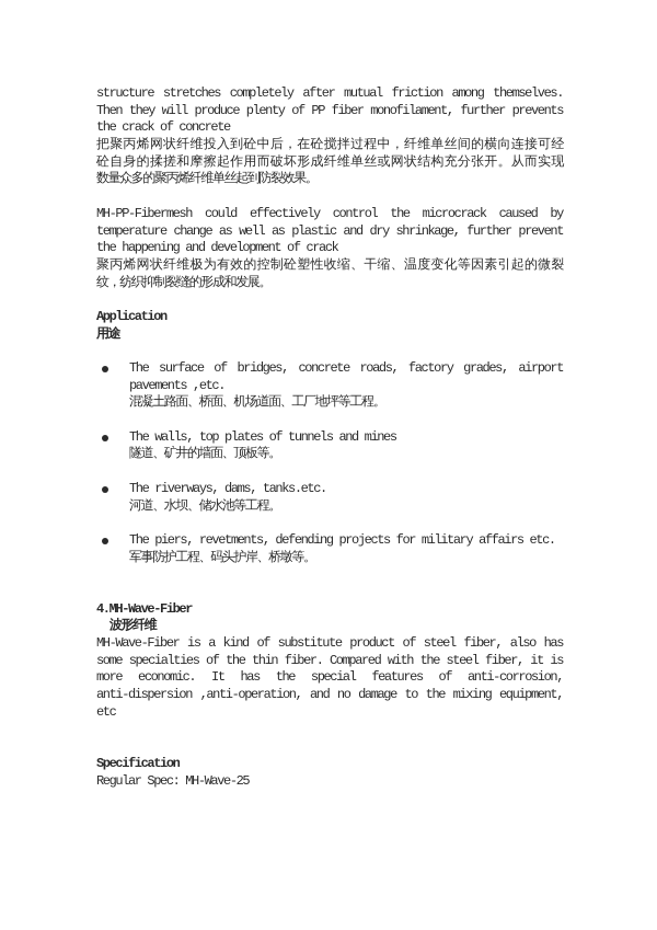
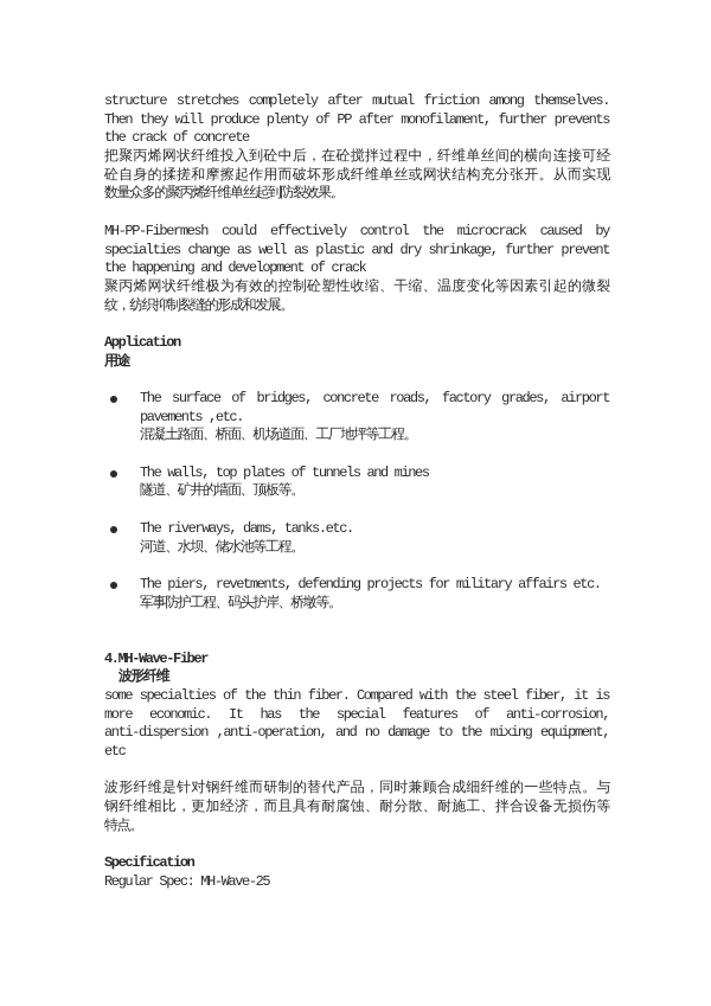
  structure stretches completely after mutual friction among themselves.
- Then they will produce plenty of PP fiber monofilament, further prevents
+ Then they will produce plenty of PP after monofilament, further prevents
  the crack of concrete
  把聚丙烯网状纤维投入到砼中后，在砼搅拌过程中，纤维单丝间的横向连接可经
  砼自身的揉搓和摩擦起作用而破坏形成纤维单丝或网状结构充分张开。从而实现
  数量众多的聚丙烯纤维单丝起到防裂效果。
  MH-PP-Fibermesh could effectively control the microcrack caused by
- temperature change as well as plastic and dry shrinkage, further prevent
+ specialties change as well as plastic and dry shrinkage, further prevent
  the happening and development of crack
  聚丙烯网状纤维极为有效的控制砼塑性收缩、干缩、温度变化等因素引起的微裂
  纹，纺织抑制裂缝的形成和发展。
  Application
  用途
  The surface of bridges, concrete roads, factory grades, airport
  pavements ,etc.
  混凝土路面、桥面、机场道面、工厂地坪等工程。
  The walls, top plates of tunnels and mines
  隧道、矿井的墙面、顶板等。
  The riverways, dams, tanks.etc.
  河道、水坝、储水池等工程。
  The piers, revetments, defending projects for military affairs etc.
  军事防护工程、码头护岸、桥墩等。
  4.MH-Wave-Fiber
  波形纤维
- MH-Wave-Fiber is a kind of substitute product of steel fiber, also has
  some specialties of the thin fiber. Compared with the steel fiber, it is
  more economic. It has the special features of anti-corrosion,
  anti-dispersion ,anti-operation, and no damage to the mixing equipment,
  etc
+ 波形纤维是针对钢纤维而研制的替代产品，同时兼顾合成细纤维的一些特点。与
+ 钢纤维相比，更加经济，而且具有耐腐蚀、耐分散、耐施工、拌合设备无损伤等
+ 特点。
  Specification
  Regular Spec: MH-Wave-25
